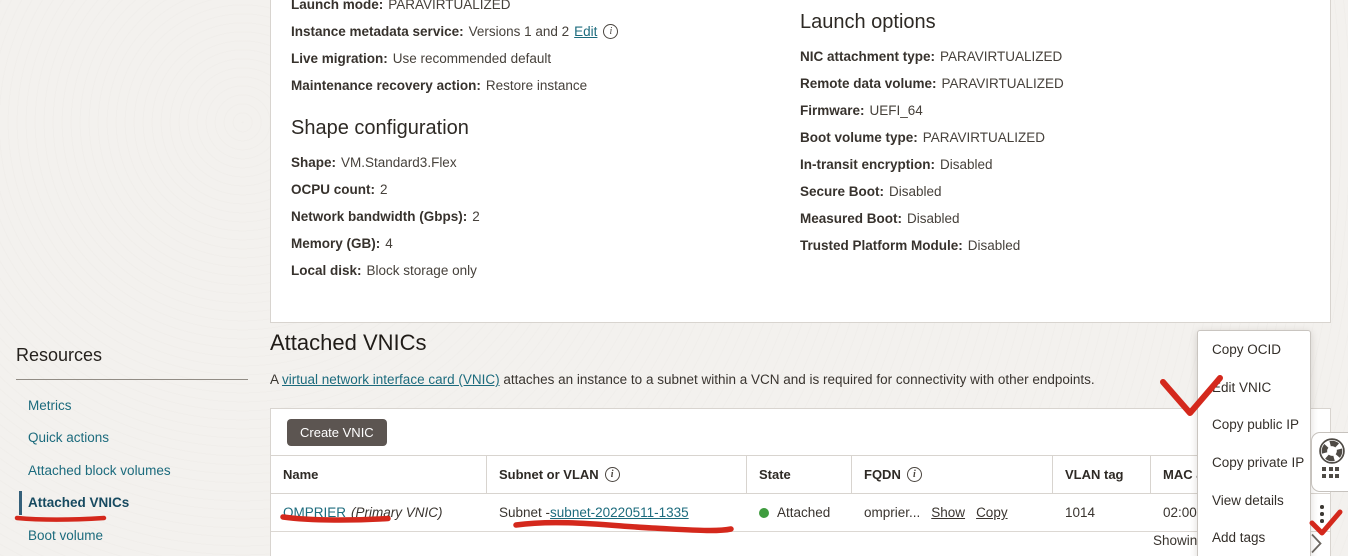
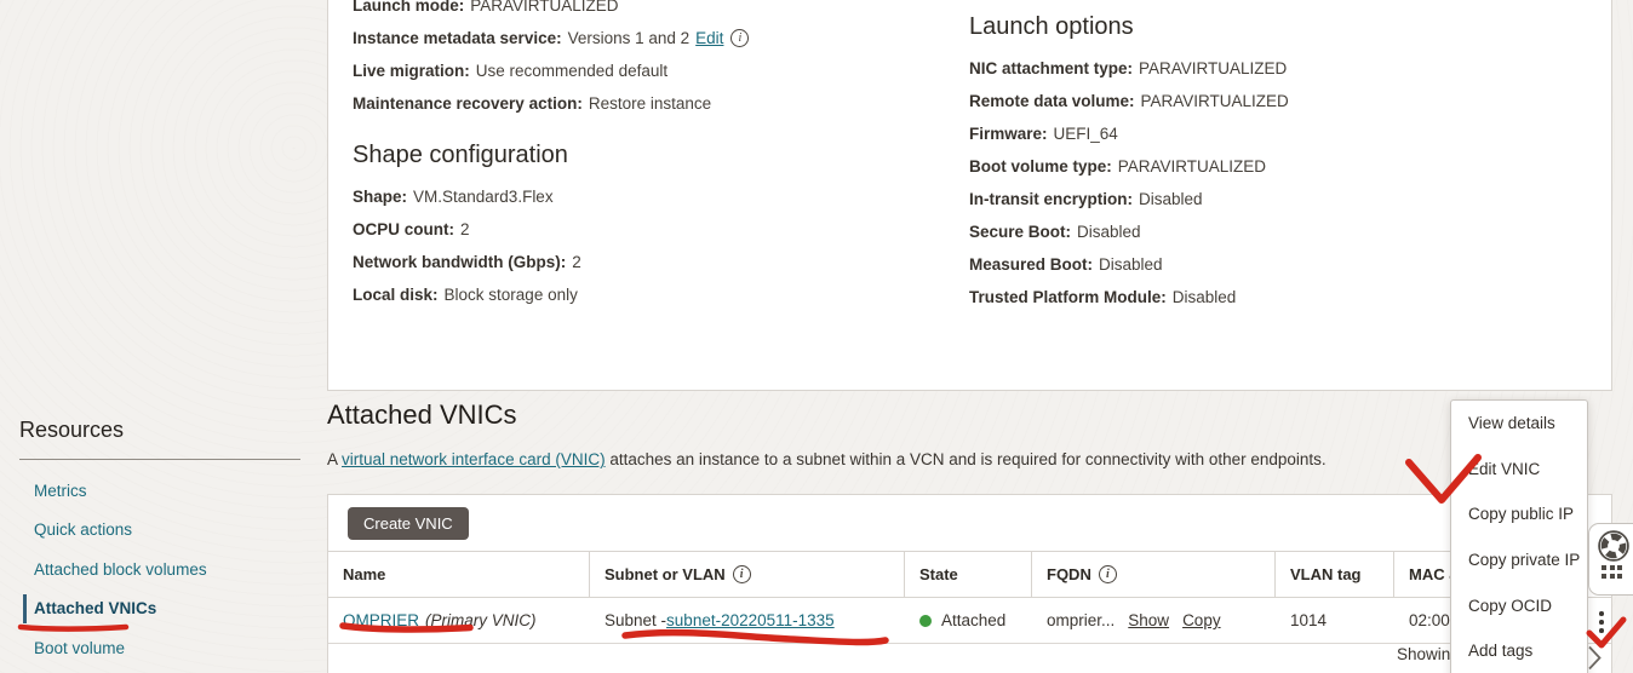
  Launch mode:
  PARAVIRTUALIZED
  Instance metadata service:
  Versions 1 and 2
  Edit
  Live migration:
  Use recommended default
  Maintenance recovery action:
  Restore instance
  Shape configuration
  Shape:
  VM.Standard3.Flex
  OCPU count:
  2
  Network bandwidth (Gbps):
  2
- Memory (GB):
- 4
  Local disk:
  Block storage only
  Launch options
  NIC attachment type:
  PARAVIRTUALIZED
  Remote data volume:
  PARAVIRTUALIZED
  Firmware:
  UEFI_64
  Boot volume type:
  PARAVIRTUALIZED
  In-transit encryption:
  Disabled
  Secure Boot:
  Disabled
  Measured Boot:
  Disabled
  Trusted Platform Module:
  Disabled
  Resources
  Metrics
  Quick actions
  Attached block volumes
  Attached VNICs
  Boot volume
  Attached VNICs
  A virtual network interface card (VNIC) attaches an instance to a subnet within a VCN and is required for connectivity with other endpoints.
  Create VNIC
  Name
  Subnet or VLAN
  State
  FQDN
  VLAN tag
  MAC
  OMPRIER
  (Primary VNIC)
  Subnet -
  subnet-20220511-1335
  Attached
  omprier...
  Show
  Copy
  1014
  02:00
  Showin
- Copy OCID
+ View details
  Edit VNIC
  Copy public IP
  Copy private IP
- View details
+ Copy OCID
  Add tags
